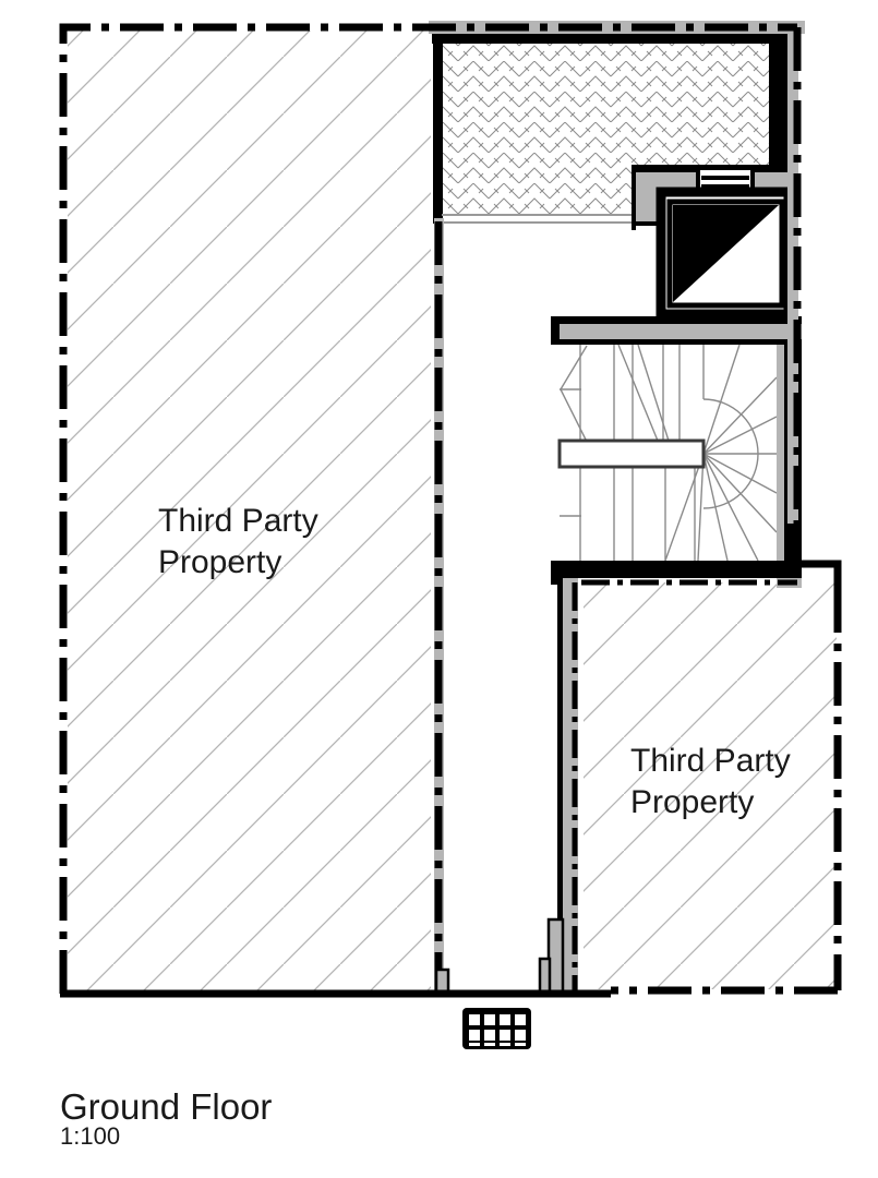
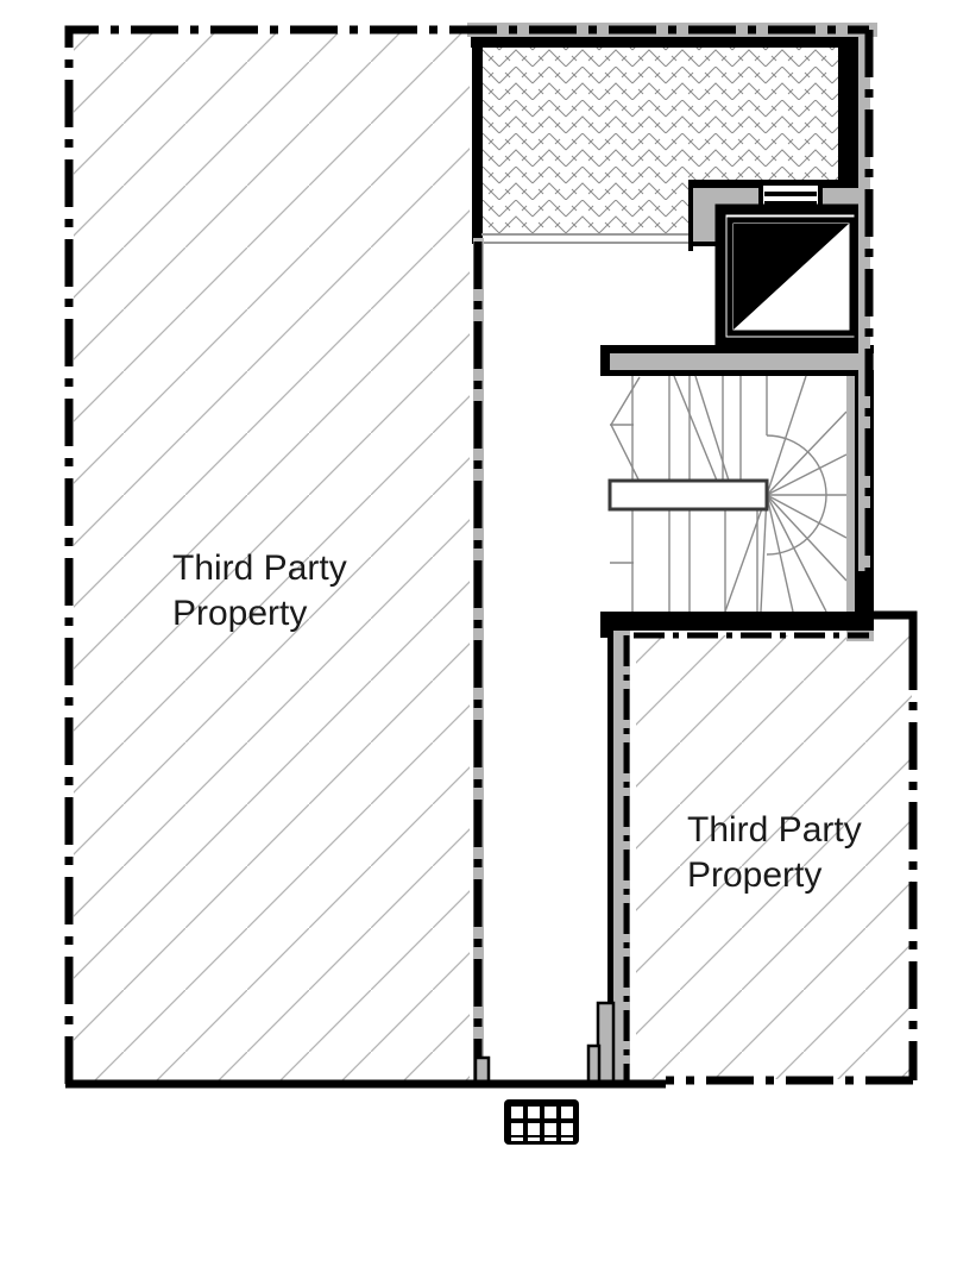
  Third Party
  Property
  Third Party
  Property
- Ground Floor
- 1:100
